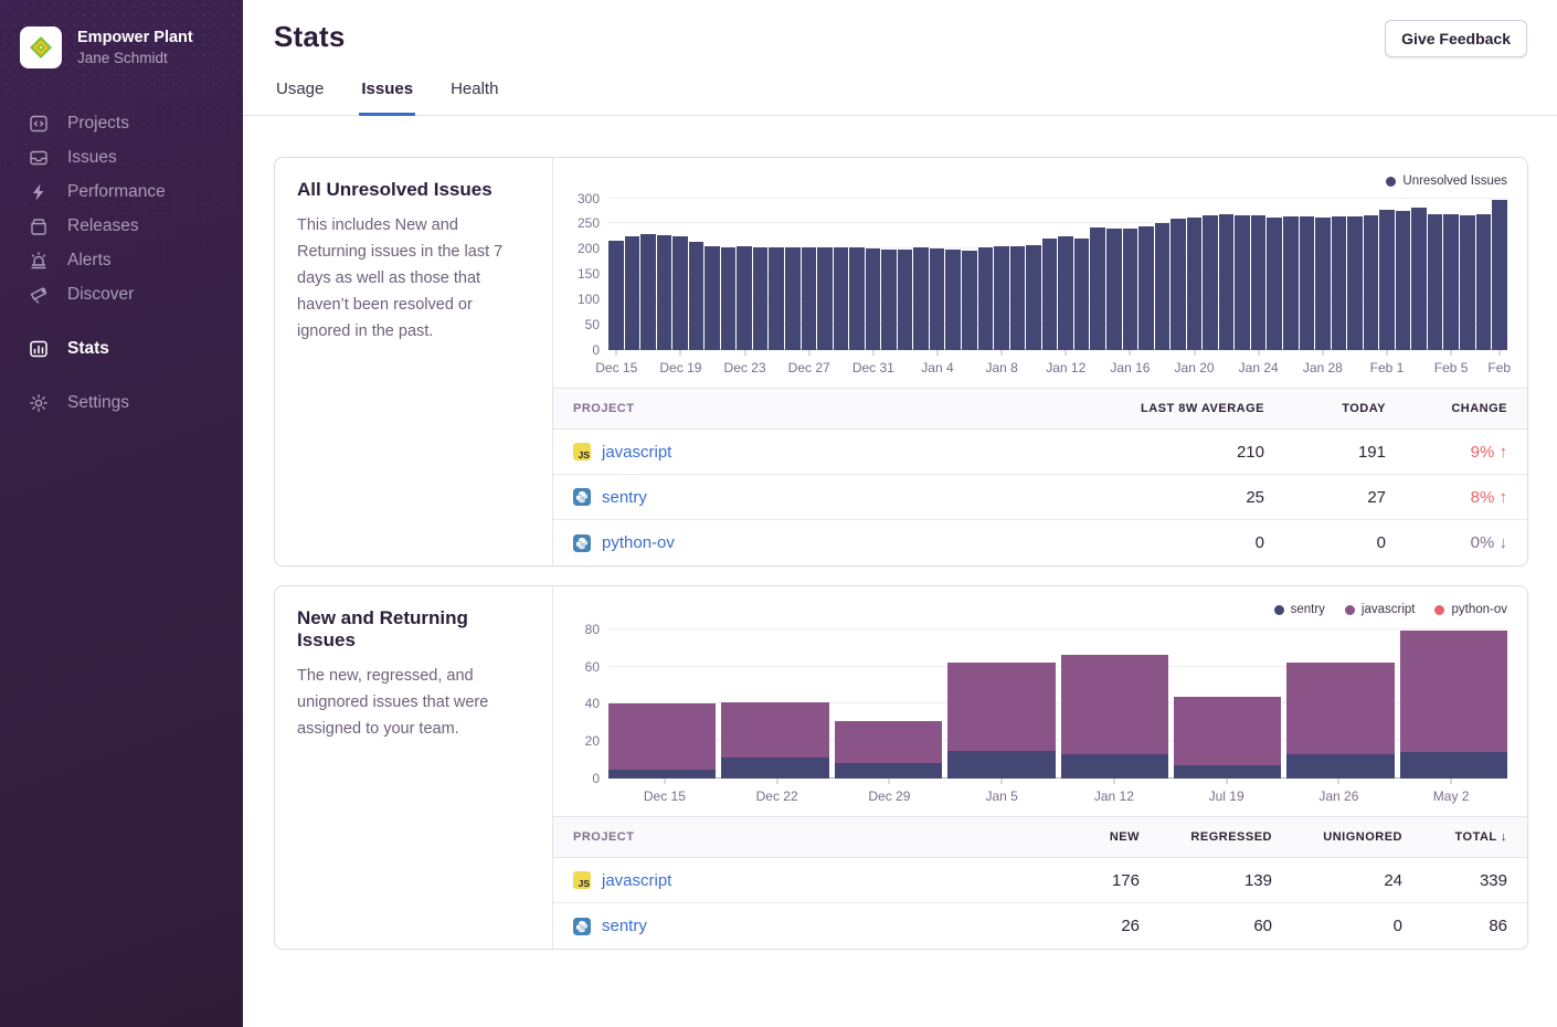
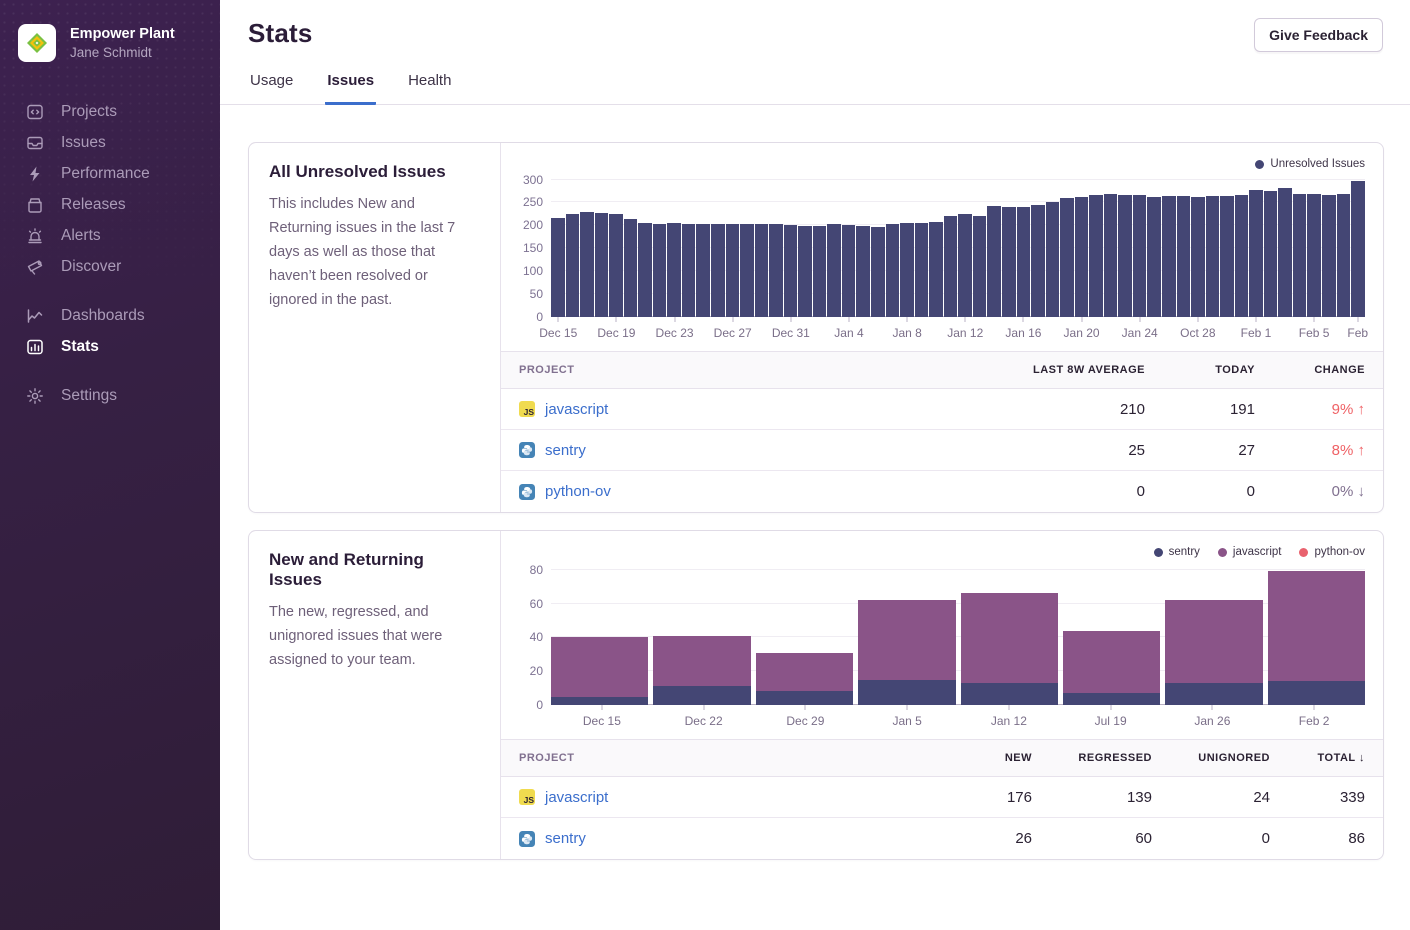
+ Dashboards
  Stats
  Settings
  Stats
  Give Feedback
  Usage
  Issues
  Health
  All Unresolved Issues
  This includes New and Returning issues in the last 7 days as well as those that haven’t been resolved or ignored in the past.
  Unresolved Issues
  0
  50
  100
  150
  200
  250
  300
  Dec 15
  Dec 19
  Dec 23
  Dec 27
  Dec 31
  Jan 4
  Jan 8
  Jan 12
  Jan 16
  Jan 20
  Jan 24
- Jan 28
+ Oct 28
  Feb 1
  Feb 5
  Feb
  PROJECT
  LAST 8W AVERAGE
  TODAY
  CHANGE
  JS
  javascript
  210
  191
  9% ↑
  sentry
  25
  27
  8% ↑
  python-ov
  0
  0
  0% ↓
  New and Returning Issues
  The new, regressed, and unignored issues that were assigned to your team.
  sentry
  javascript
  python-ov
  0
  20
  40
  60
  80
  Dec 15
  Dec 22
  Dec 29
  Jan 5
  Jan 12
  Jul 19
  Jan 26
- May 2
+ Feb 2
  PROJECT
  NEW
  REGRESSED
  UNIGNORED
  TOTAL ↓
  JS
  javascript
  176
  139
  24
  339
  sentry
  26
  60
  0
  86
